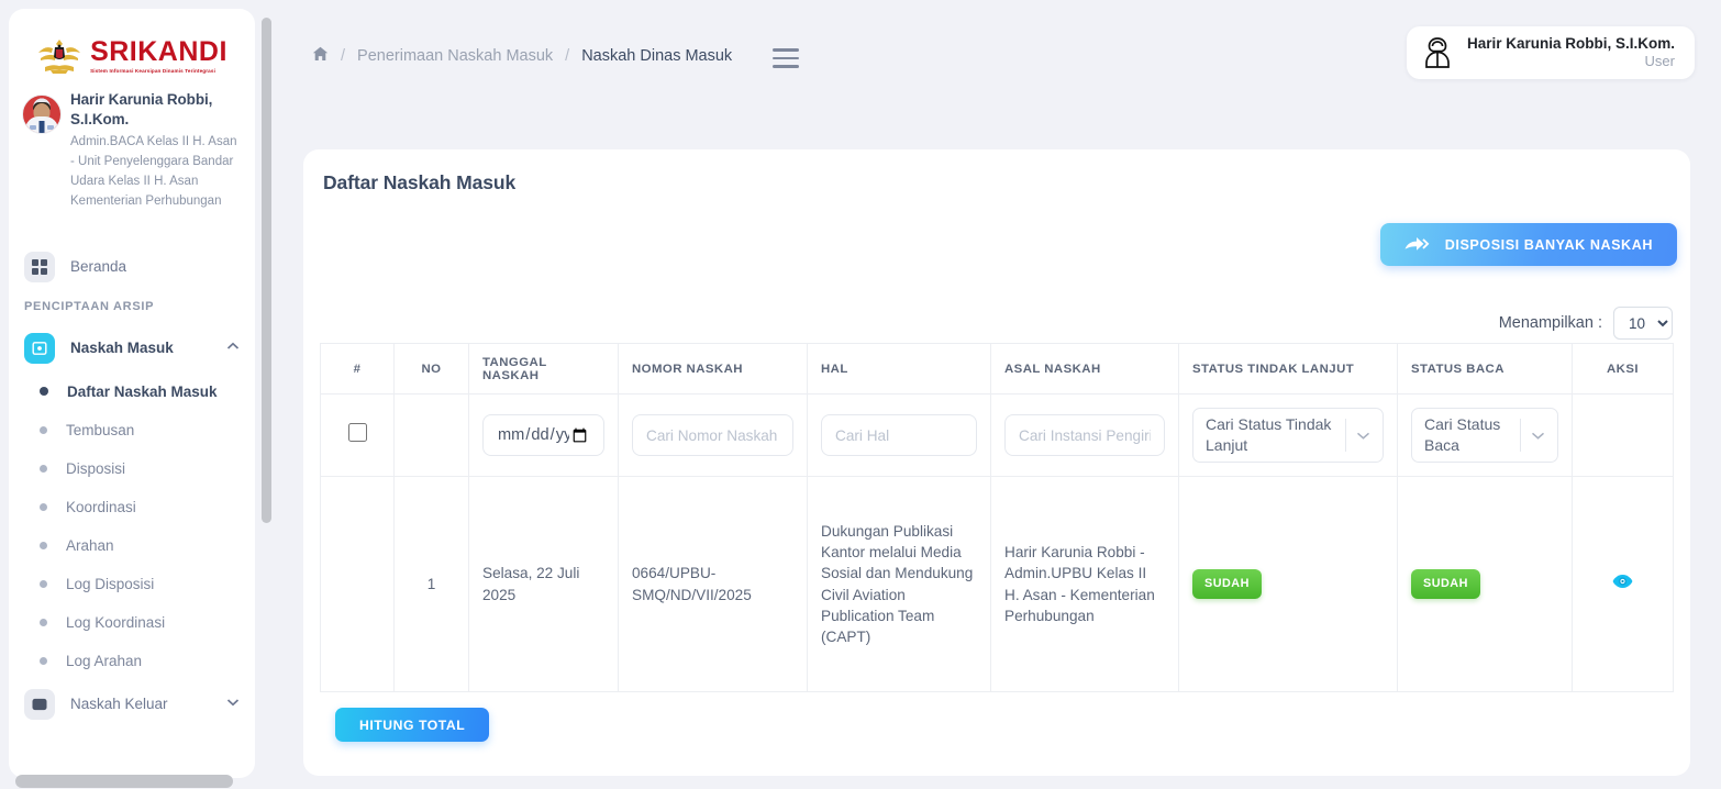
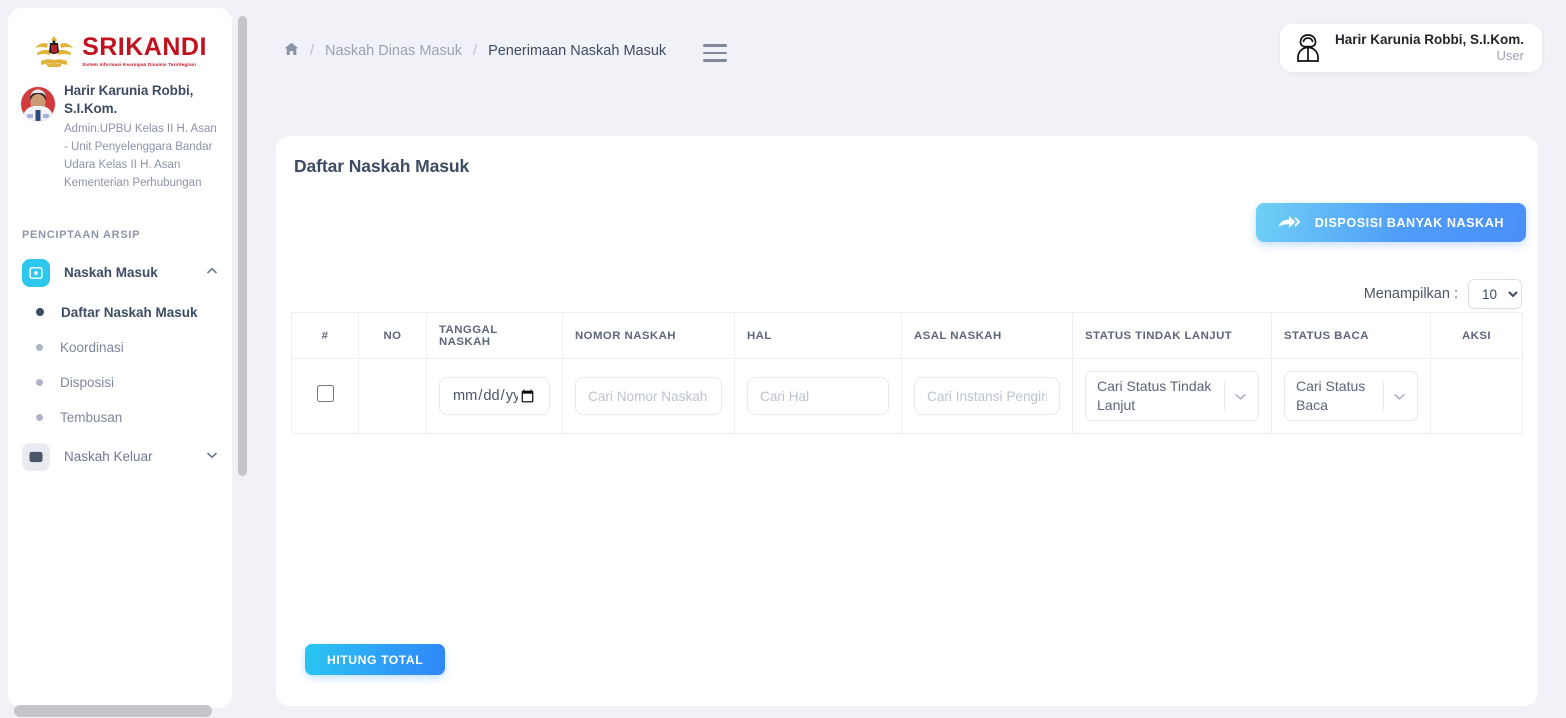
  SRIKANDI
  Harir Karunia Robbi, S.I.Kom.
- Admin.BACA Kelas II H. Asan - Unit Penyelenggara Bandar Udara Kelas II H. Asan Kementerian Perhubungan
+ Admin.UPBU Kelas II H. Asan - Unit Penyelenggara Bandar Udara Kelas II H. Asan Kementerian Perhubungan
- Beranda
  PENCIPTAAN ARSIP
  Naskah Masuk
  Daftar Naskah Masuk
- Tembusan
+ Koordinasi
  Disposisi
- Koordinasi
+ Tembusan
- Arahan
- Log Disposisi
- Log Koordinasi
- Log Arahan
  Naskah Keluar
  /
- Penerimaan Naskah Masuk
+ Naskah Dinas Masuk
  /
- Naskah Dinas Masuk
+ Penerimaan Naskah Masuk
  Harir Karunia Robbi, S.I.Kom.
  User
  Daftar Naskah Masuk
  DISPOSISI BANYAK NASKAH
  Menampilkan :
  10
  #	NO	TANGGAL NASKAH	NOMOR NASKAH	HAL	ASAL NASKAH	STATUS TINDAK LANJUT	STATUS BACA	AKSI
- 	1	Selasa, 22 Juli 2025	0664/UPBU-SMQ/ND/VII/2025	Dukungan Publikasi Kantor melalui Media Sosial dan Mendukung Civil Aviation Publication Team (CAPT)	Harir Karunia Robbi - Admin.UPBU Kelas II H. Asan - Kementerian Perhubungan	SUDAH	SUDAH
  HITUNG TOTAL
